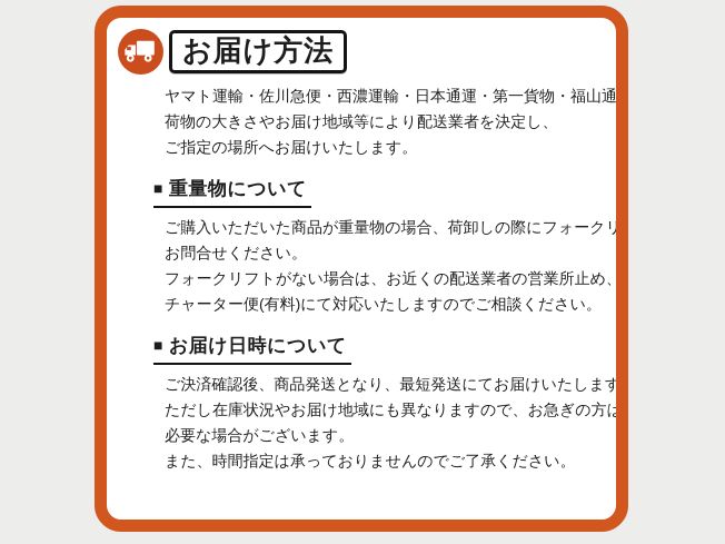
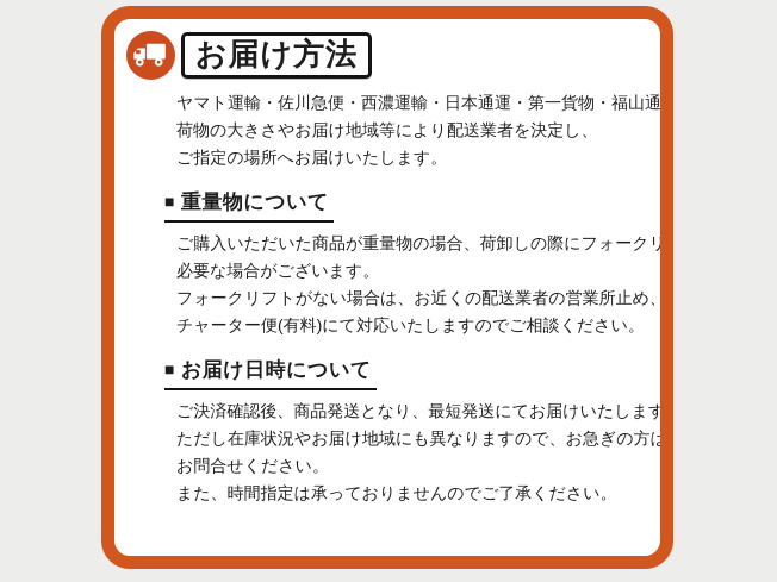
  お届け方法
  ヤマト運輸・佐川急便・西濃運輸・日本通運・第一貨物・福山通
  荷物の大きさやお届け地域等により配送業者を決定し、
  ご指定の場所へお届けいたします。
  ■ 重量物について
  ご購入いただいた商品が重量物の場合、荷卸しの際にフォークリ
- お問合せください。
+ 必要な場合がございます。
  フォークリフトがない場合は、お近くの配送業者の営業所止め、
  チャーター便(有料)にて対応いたしますのでご相談ください。
  ■ お届け日時について
  ご決済確認後、商品発送となり、最短発送にてお届けいたします
  ただし在庫状況やお届け地域にも異なりますので、お急ぎの方は
- 必要な場合がございます。
+ お問合せください。
  また、時間指定は承っておりませんのでご了承ください。
